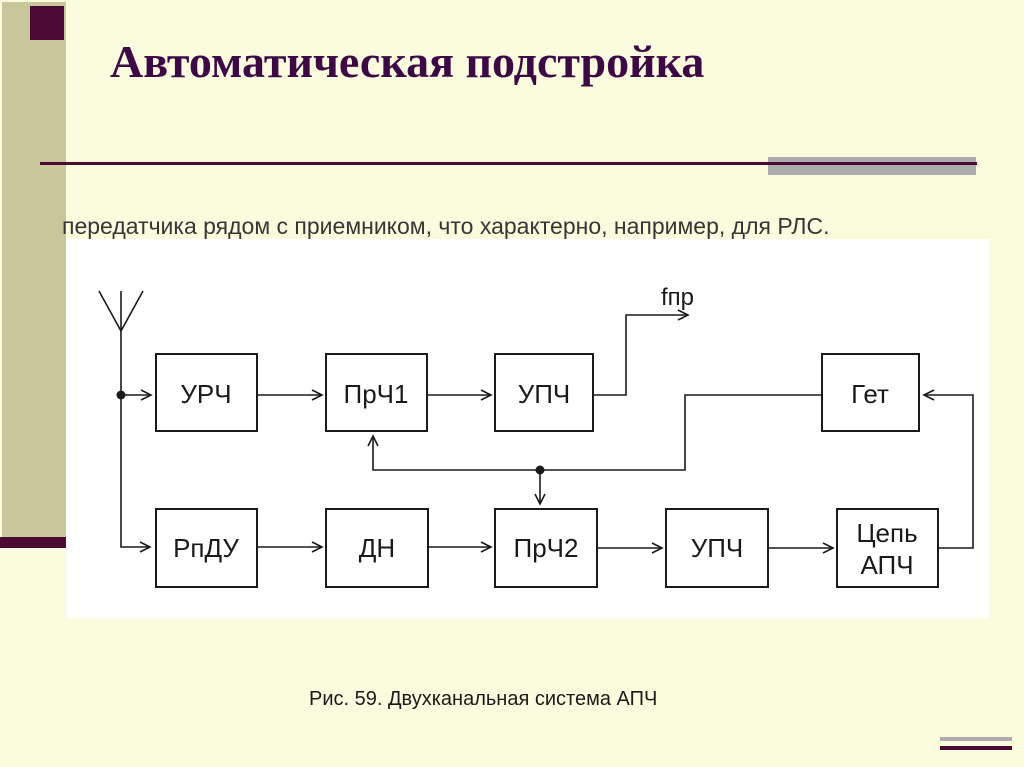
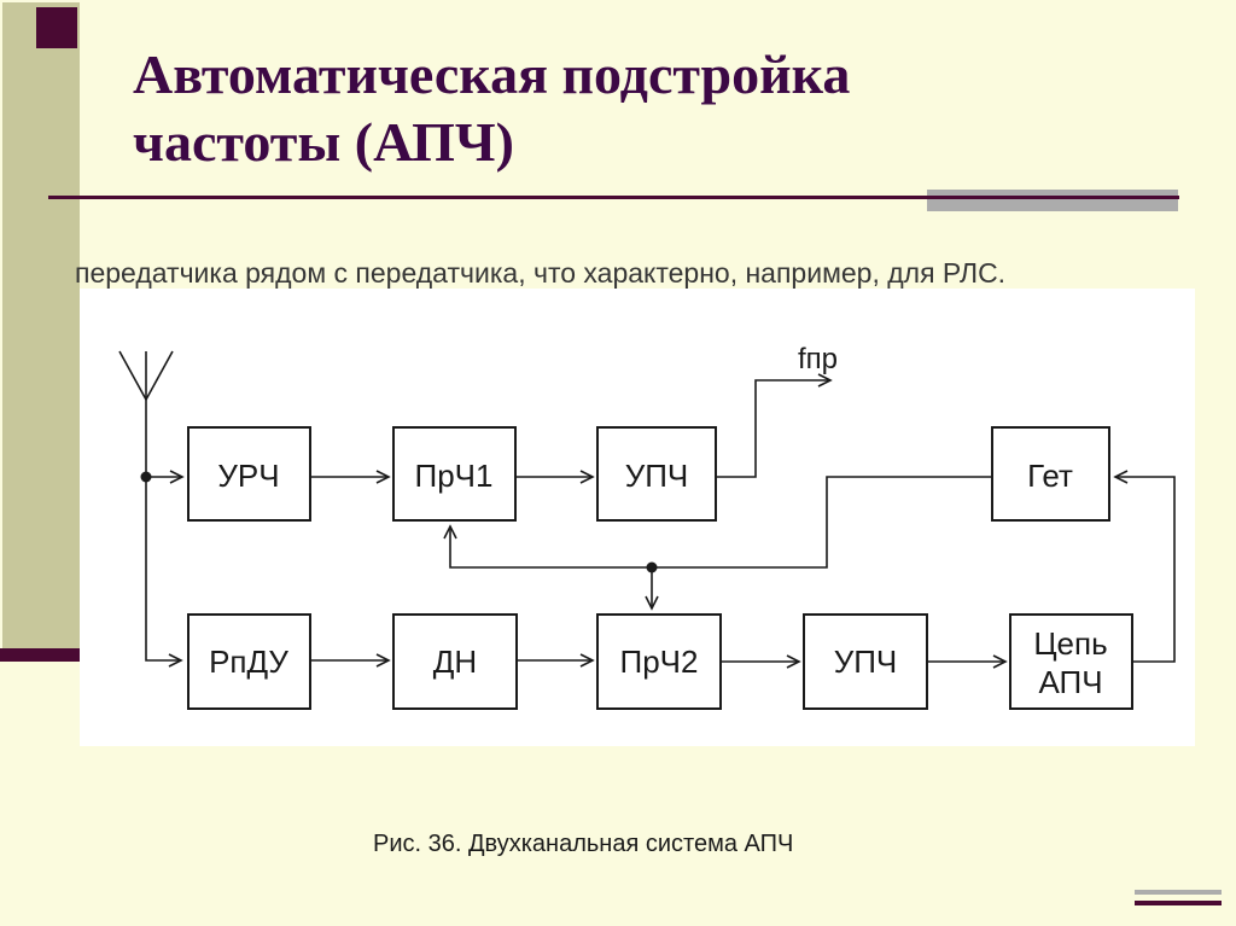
  Автоматическая подстройка
+ частоты (АПЧ)
- передатчика рядом с приемником, что характерно, например, для РЛС.
+ передатчика рядом с передатчика, что характерно, например, для РЛС.
  УРЧ
  ПрЧ1
  УПЧ
  Гет
  РпДУ
  ДН
  ПрЧ2
  УПЧ
  Цепь
  АПЧ
  fпр
- Рис. 59. Двухканальная система АПЧ
+ Рис. 36. Двухканальная система АПЧ
